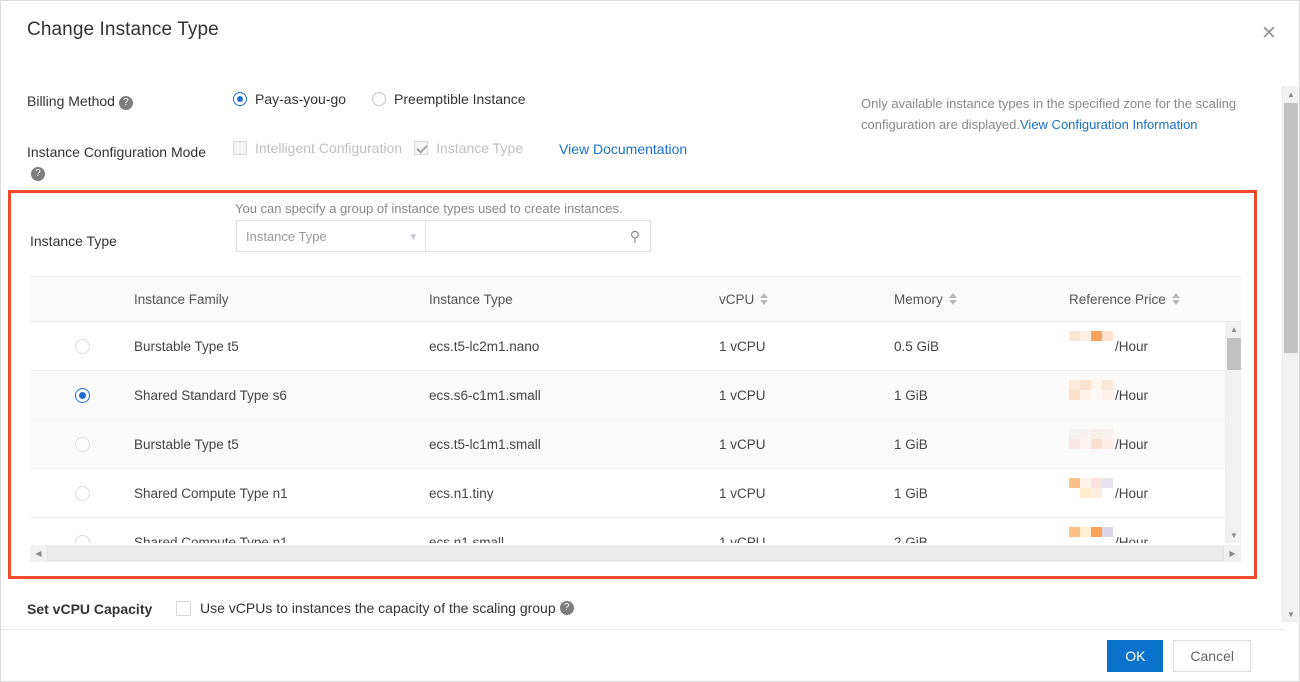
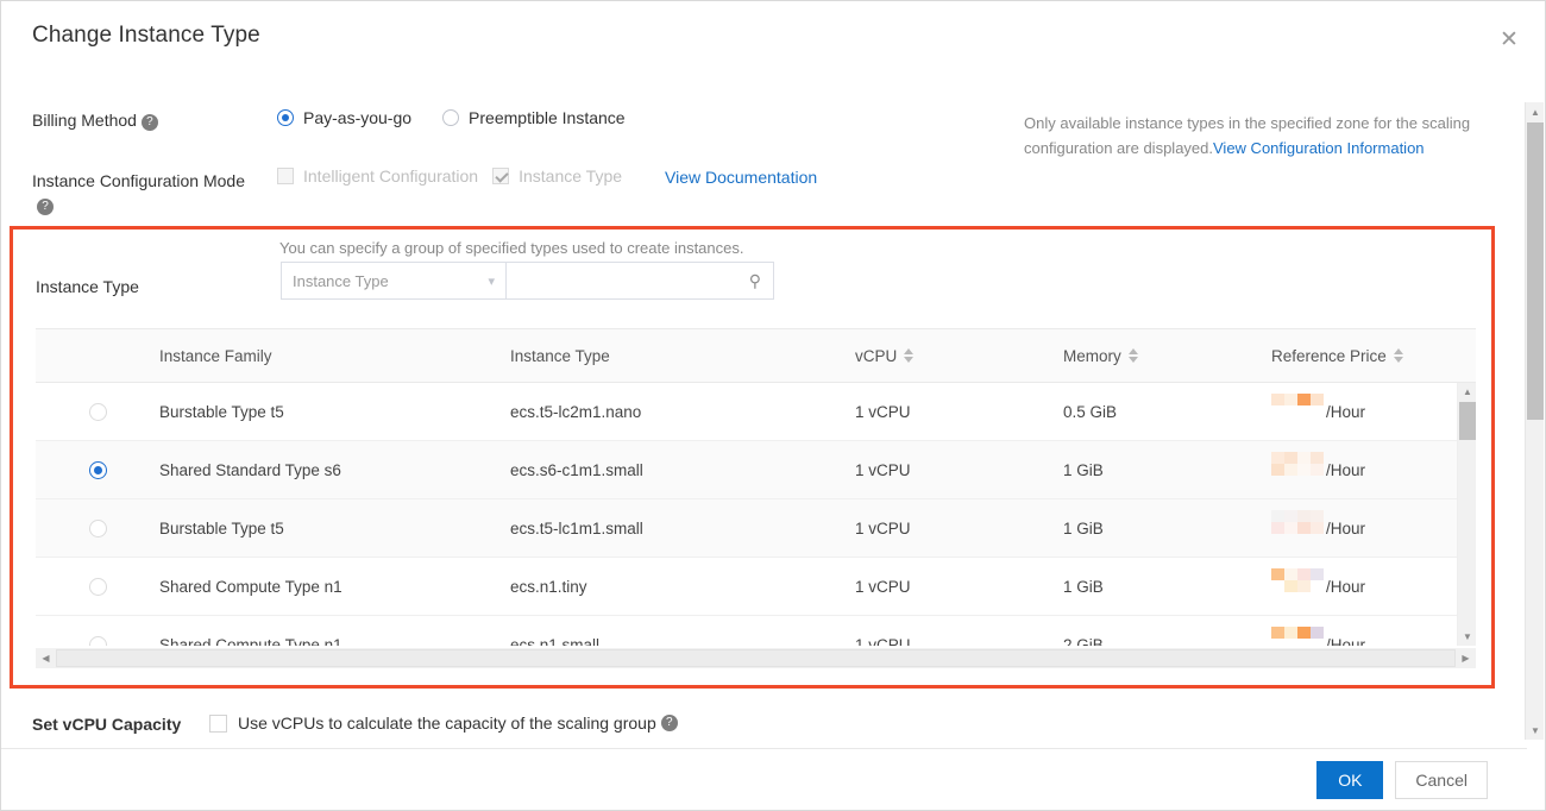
  Change Instance Type
  ✕
  ▲
  ▼
  Billing Method ?
  Pay-as-you-go
  Preemptible Instance
  Instance Configuration Mode
  ?
  Intelligent Configuration
  Instance Type
  View Documentation
  Only available instance types in the specified zone for the scaling configuration are displayed.View Configuration Information
- You can specify a group of instance types used to create instances.
+ You can specify a group of specified types used to create instances.
  Instance Type
  Instance Type
  ▾
  ⚲
  Instance Family
  Instance Type
  vCPU
  Memory
  Reference Price
  Burstable Type t5
  ecs.t5-lc2m1.nano
  1 vCPU
  0.5 GiB
  /Hour
  Shared Standard Type s6
  ecs.s6-c1m1.small
  1 vCPU
  1 GiB
  /Hour
  Burstable Type t5
  ecs.t5-lc1m1.small
  1 vCPU
  1 GiB
  /Hour
  Shared Compute Type n1
  ecs.n1.tiny
  1 vCPU
  1 GiB
  /Hour
  Shared Compute Type n1
  ecs.n1.small
  1 vCPU
  2 GiB
  /Hour
  ▲
  ▼
  ◀
  ▶
  Set vCPU Capacity
- Use vCPUs to instances the capacity of the scaling group
+ Use vCPUs to calculate the capacity of the scaling group
  ?
  OK
  Cancel
